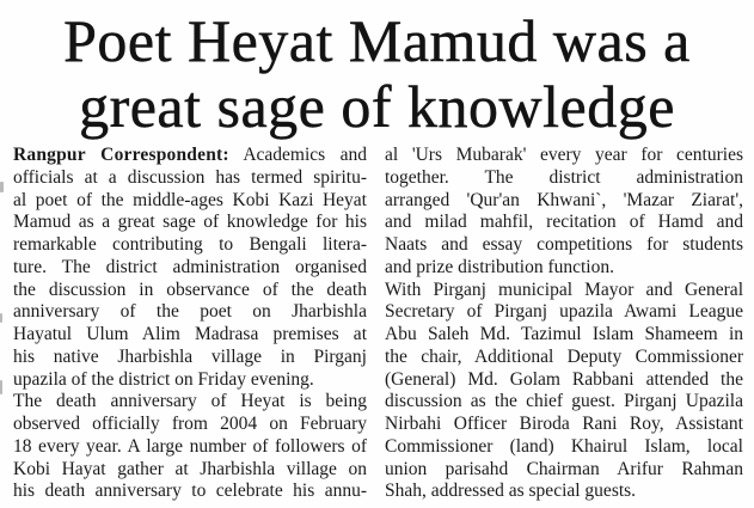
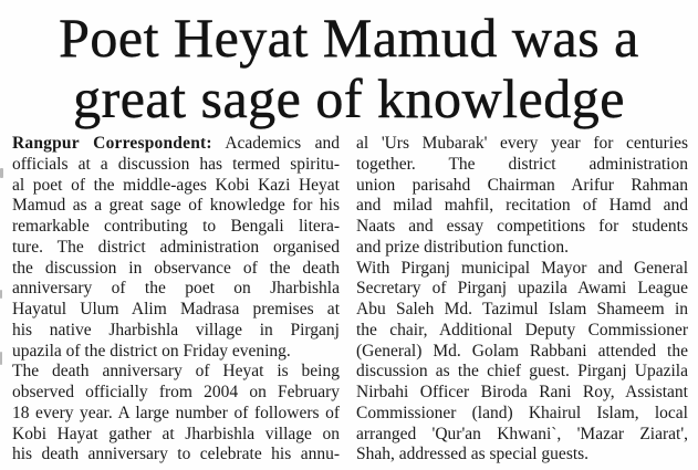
  Poet Heyat Mamud was a
  great sage of knowledge
  Rangpur Correspondent: Academics and
  officials at a discussion has termed spiritu-
  al poet of the middle-ages Kobi Kazi Heyat
  Mamud as a great sage of knowledge for his
  remarkable contributing to Bengali litera-
  ture. The district administration organised
  the discussion in observance of the death
  anniversary of the poet on Jharbishla
  Hayatul Ulum Alim Madrasa premises at
  his native Jharbishla village in Pirganj
  upazila of the district on Friday evening.
  The death anniversary of Heyat is being
  observed officially from 2004 on February
  18 every year. A large number of followers of
  Kobi Hayat gather at Jharbishla village on
  his death anniversary to celebrate his annu-
  al 'Urs Mubarak' every year for centuries
  together. The district administration
- arranged 'Qur'an Khwani`, 'Mazar Ziarat',
+ union parisahd Chairman Arifur Rahman
  and milad mahfil, recitation of Hamd and
  Naats and essay competitions for students
  and prize distribution function.
  With Pirganj municipal Mayor and General
  Secretary of Pirganj upazila Awami League
  Abu Saleh Md. Tazimul Islam Shameem in
  the chair, Additional Deputy Commissioner
  (General) Md. Golam Rabbani attended the
  discussion as the chief guest. Pirganj Upazila
  Nirbahi Officer Biroda Rani Roy, Assistant
  Commissioner (land) Khairul Islam, local
- union parisahd Chairman Arifur Rahman
+ arranged 'Qur'an Khwani`, 'Mazar Ziarat',
  Shah, addressed as special guests.
